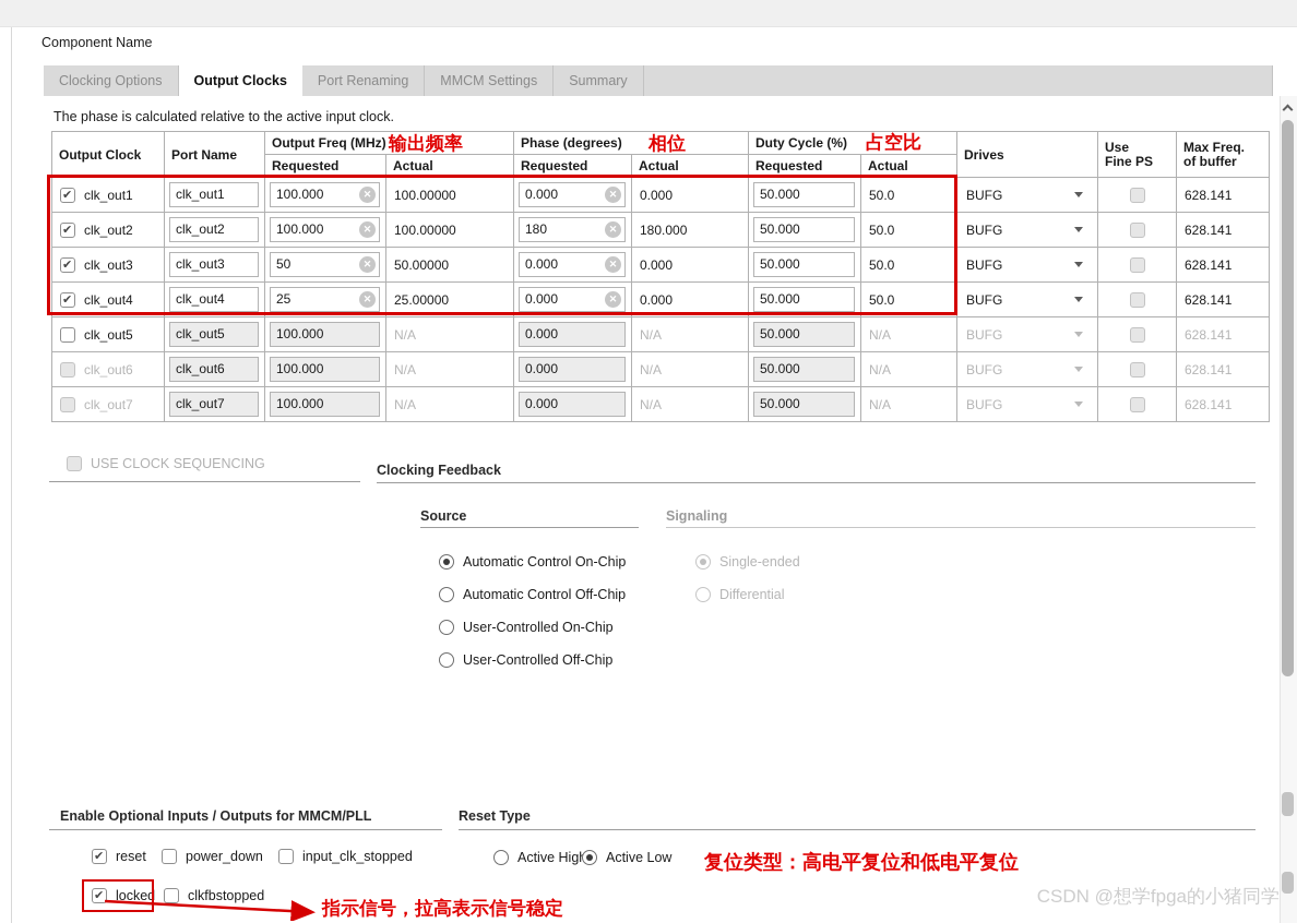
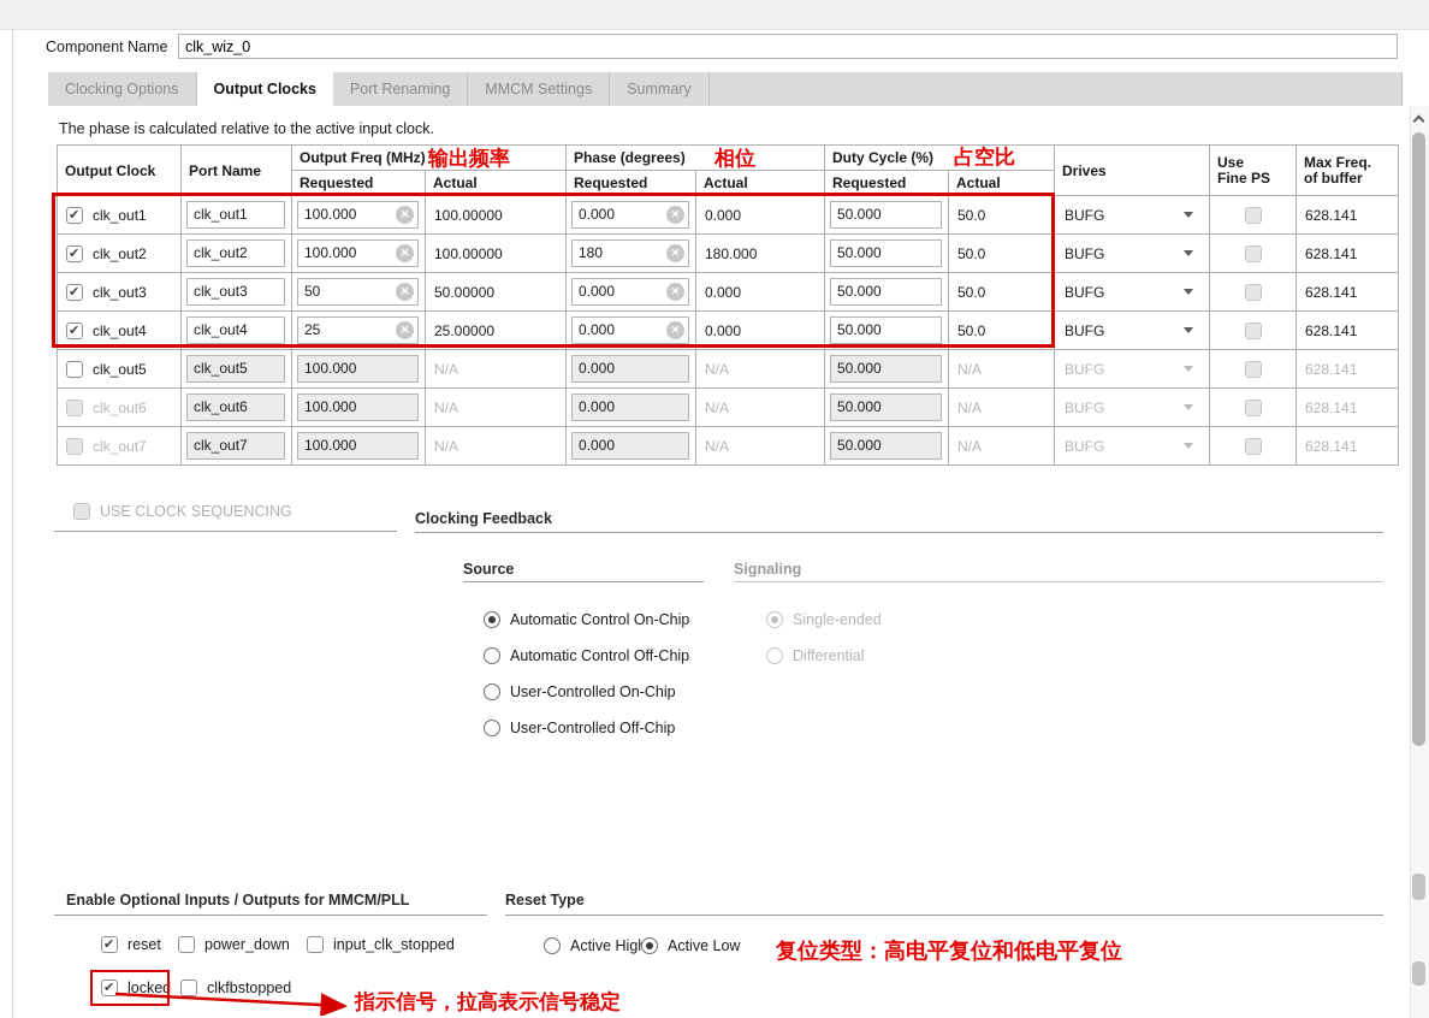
  Component Name
+ clk_wiz_0
  Clocking Options
  Output Clocks
  Port Renaming
  MMCM Settings
  Summary
  The phase is calculated relative to the active input clock.
  Output Clock	Port Name	Output Freq (MHz)	Phase (degrees)	Duty Cycle (%)	Drives	UseFine PS	Max Freq.of buffer
  Requested	Actual	Requested	Actual	Requested	Actual
  clk_out1	clk_out1	100.000	100.00000	0.000	0.000	50.000	50.0	BUFG		628.141
  clk_out2	clk_out2	100.000	100.00000	180	180.000	50.000	50.0	BUFG		628.141
  clk_out3	clk_out3	50	50.00000	0.000	0.000	50.000	50.0	BUFG		628.141
  clk_out4	clk_out4	25	25.00000	0.000	0.000	50.000	50.0	BUFG		628.141
  clk_out5	clk_out5	100.000	N/A	0.000	N/A	50.000	N/A	BUFG		628.141
  clk_out6	clk_out6	100.000	N/A	0.000	N/A	50.000	N/A	BUFG		628.141
  clk_out7	clk_out7	100.000	N/A	0.000	N/A	50.000	N/A	BUFG		628.141
  输出频率
  相位
  占空比
  USE CLOCK SEQUENCING
  Clocking Feedback
  Source
  Signaling
  Automatic Control On-Chip
  Automatic Control Off-Chip
  User-Controlled On-Chip
  User-Controlled Off-Chip
  Single-ended
  Differential
  Enable Optional Inputs / Outputs for MMCM/PLL
  Reset Type
  reset
  power_down
  input_clk_stopped
  locked
  clkfbstopped
  指示信号，拉高表示信号稳定
  Active Hig
  Active Low
  复位类型：高电平复位和低电平复位
- CSDN @想学fpga的小猪同学
